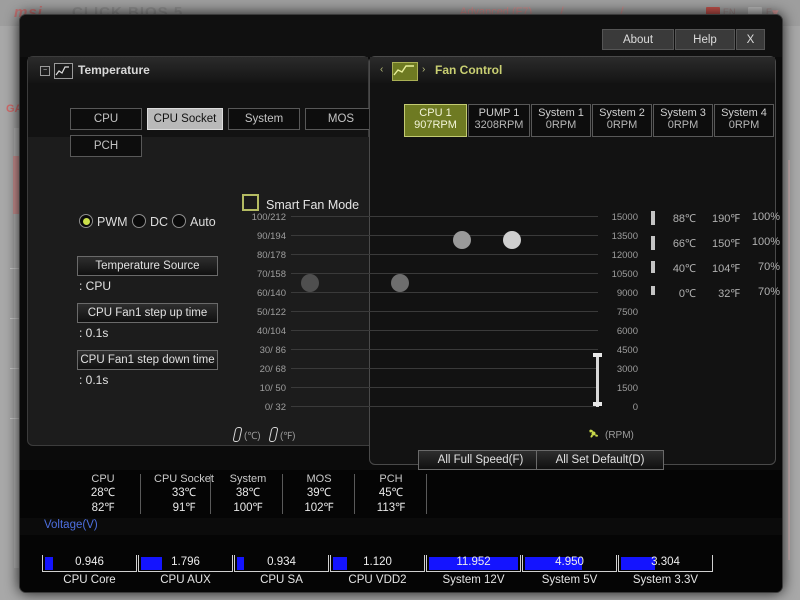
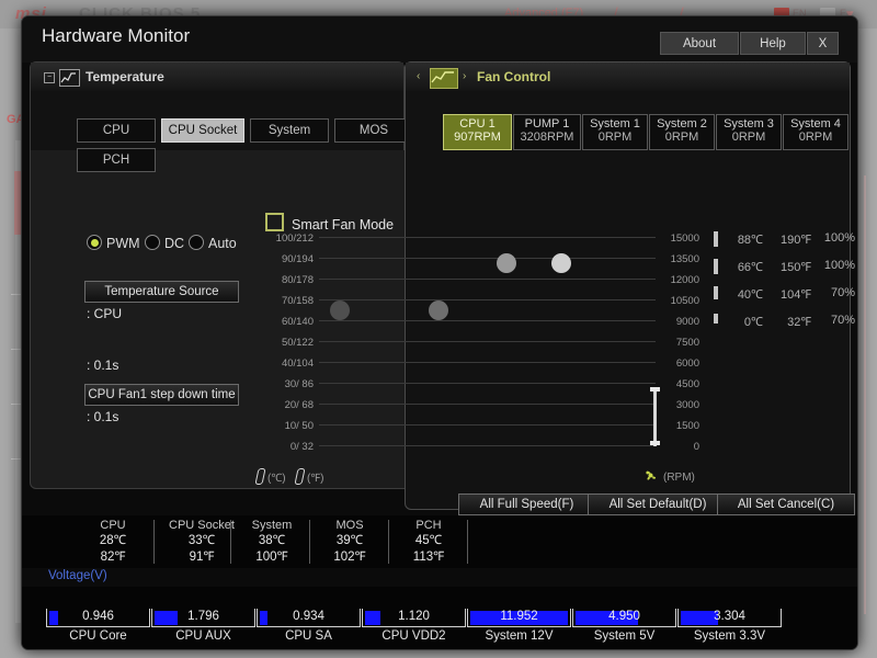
  msi
  CLICK BIOS 5
  Advanced (F7)
  /
  /
  EN
  En
  ▾
+ Hardware Monitor
  About
  Help
  X
  Temperature
  CPU
  CPU Socket
  System
  MOS
  PCH
  ‹
  ›
  Fan Control
  CPU 1
  907RPM
  PUMP 1
  3208RPM
  System 1
  0RPM
  System 2
  0RPM
  System 3
  0RPM
  System 4
  0RPM
  PWM
  DC
  Auto
  Temperature Source
  : CPU
- CPU Fan1 step up time
  : 0.1s
  CPU Fan1 step down time
  : 0.1s
  Smart Fan Mode
  100/212
  90/194
  80/178
  70/158
  60/140
  50/122
  40/104
  30/ 86
  20/ 68
  10/ 50
  0/ 32
  15000
  13500
  12000
  10500
  9000
  7500
  6000
  4500
  3000
  1500
  0
  (℃)
  (℉)
  (RPM)
  88℃
  190℉
  100%
  66℃
  150℉
  100%
  40℃
  104℉
  70%
  0℃
  32℉
  70%
  All Full Speed(F)
  All Set Default(D)
+ All Set Cancel(C)
  CPU
  28℃
  82℉
  CPU Socket
  33℃
  91℉
  System
  38℃
  100℉
  MOS
  39℃
  102℉
  PCH
  45℃
  113℉
  Voltage(V)
  0.946
  CPU Core
  1.796
  CPU AUX
  0.934
  CPU SA
  1.120
  CPU VDD2
  11.952
  System 12V
  4.950
  System 5V
  3.304
  System 3.3V
